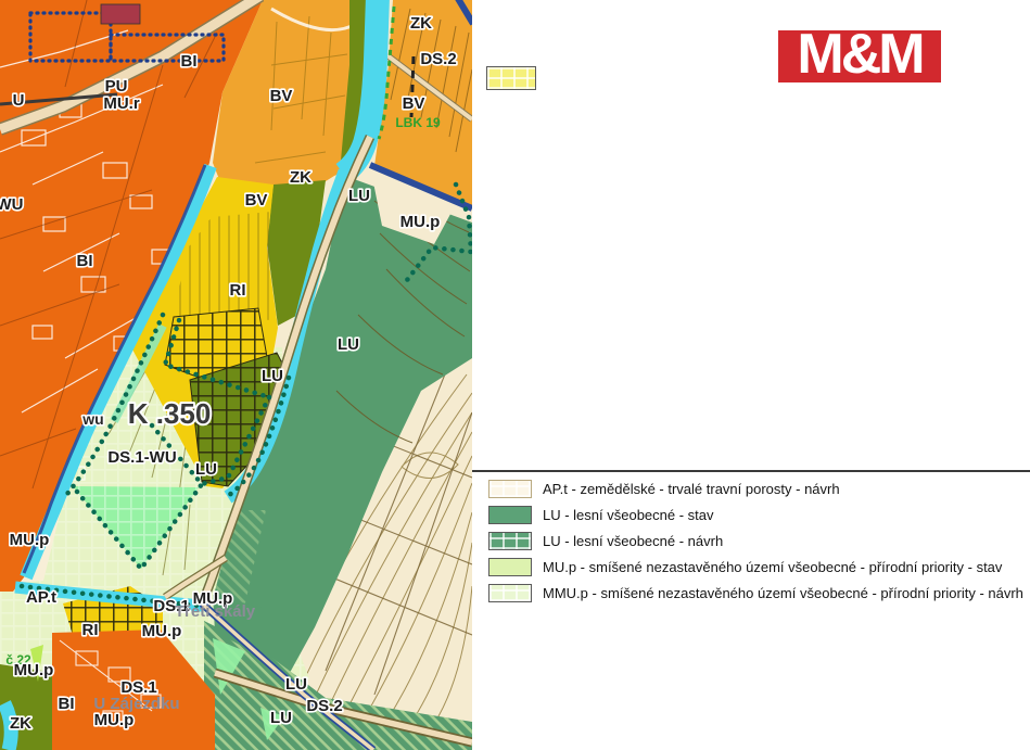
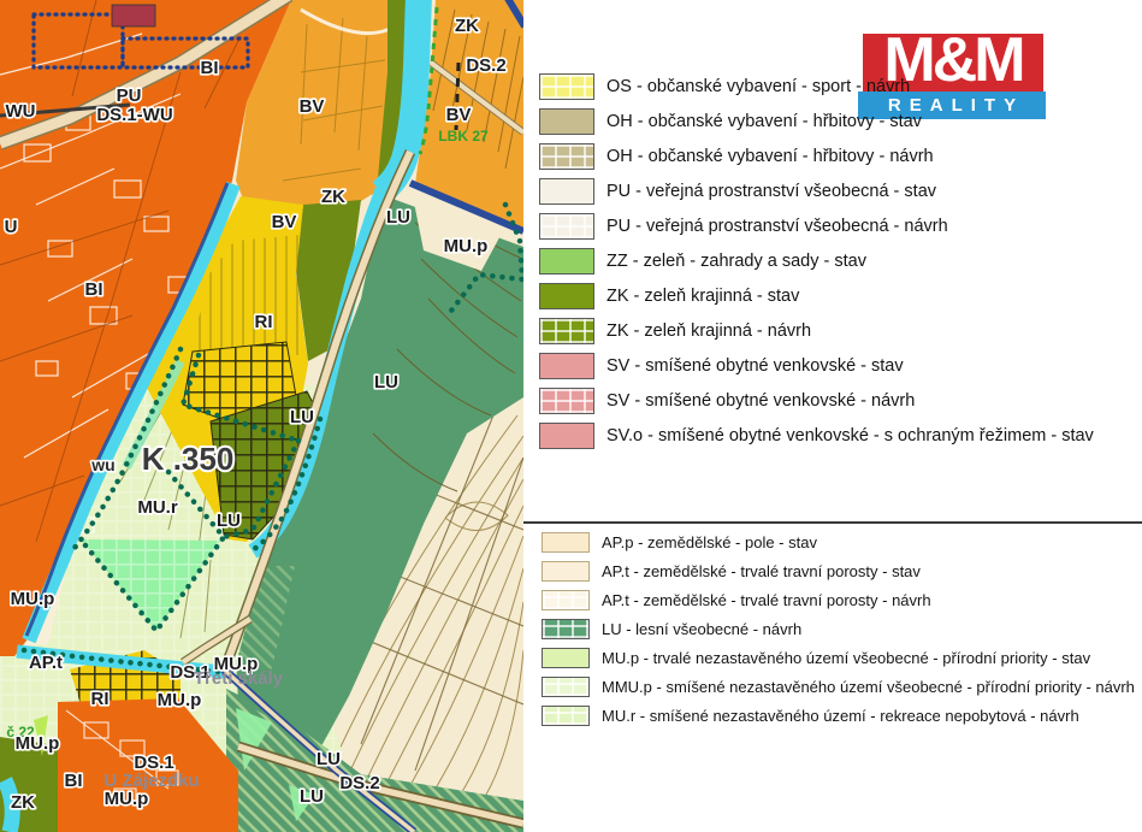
  ZK
  DS.2
  BI
  PU
- MU.r
+ DS.1-WU
- U
+ WU
  BV
  BV
- LBK 19
+ LBK 27
  ZK
  BV
  LU
- WU
+ U
  MU.p
  BI
  RI
  LU
  LU
  wu
  K .350
- DS.1-WU
+ MU.r
  LU
  MU.p
  AP.t
  MU.p
  DS.1
  Třetí skály
  RI
  MU.p
  č.22
  MU.p
  LU
  DS.1
  BI
  U Zájezdku
  DS.2
  LU
  MU.p
  ZK
  M&M
+ REALITY
+ OS - občanské vybavení - sport - návrh
+ OH - občanské vybavení - hřbitovy - stav
+ OH - občanské vybavení - hřbitovy - návrh
+ PU - veřejná prostranství všeobecná - stav
+ PU - veřejná prostranství všeobecná - návrh
+ ZZ - zeleň - zahrady a sady - stav
+ ZK - zeleň krajinná - stav
+ ZK - zeleň krajinná - návrh
+ SV - smíšené obytné venkovské - stav
+ SV - smíšené obytné venkovské - návrh
+ SV.o - smíšené obytné venkovské - s ochraným řežimem - stav
+ AP.p - zemědělské - pole - stav
+ AP.t - zemědělské - trvalé travní porosty - stav
  AP.t - zemědělské - trvalé travní porosty - návrh
- LU - lesní všeobecné - stav
  LU - lesní všeobecné - návrh
- MU.p - smíšené nezastavěného území všeobecné - přírodní priority - stav
+ MU.p - trvalé nezastavěného území všeobecné - přírodní priority - stav
  MMU.p - smíšené nezastavěného území všeobecné - přírodní priority - návrh
+ MU.r - smíšené nezastavěného území - rekreace nepobytová - návrh
